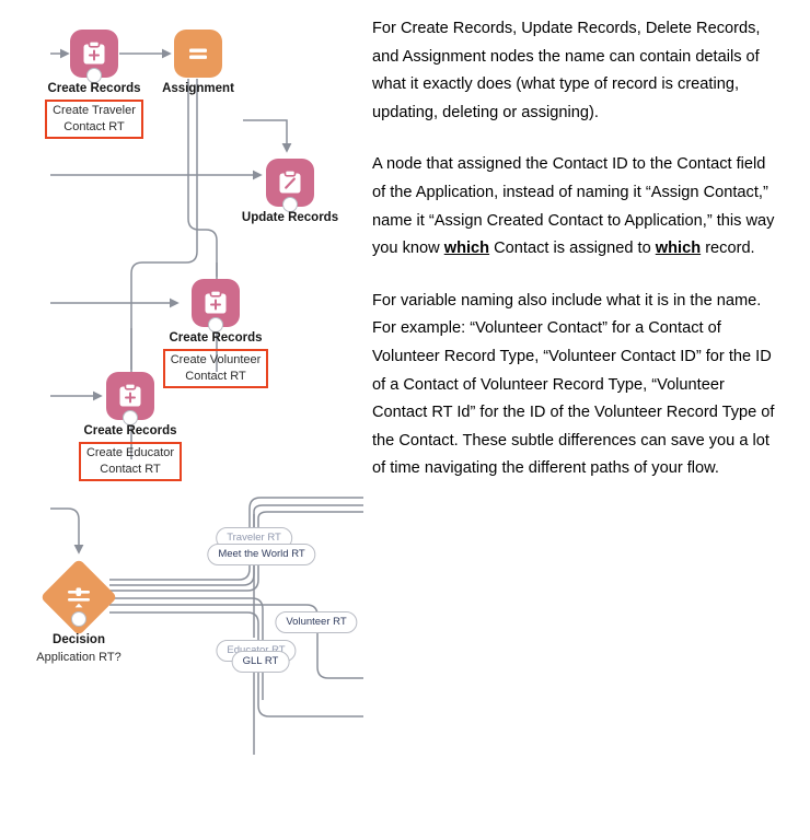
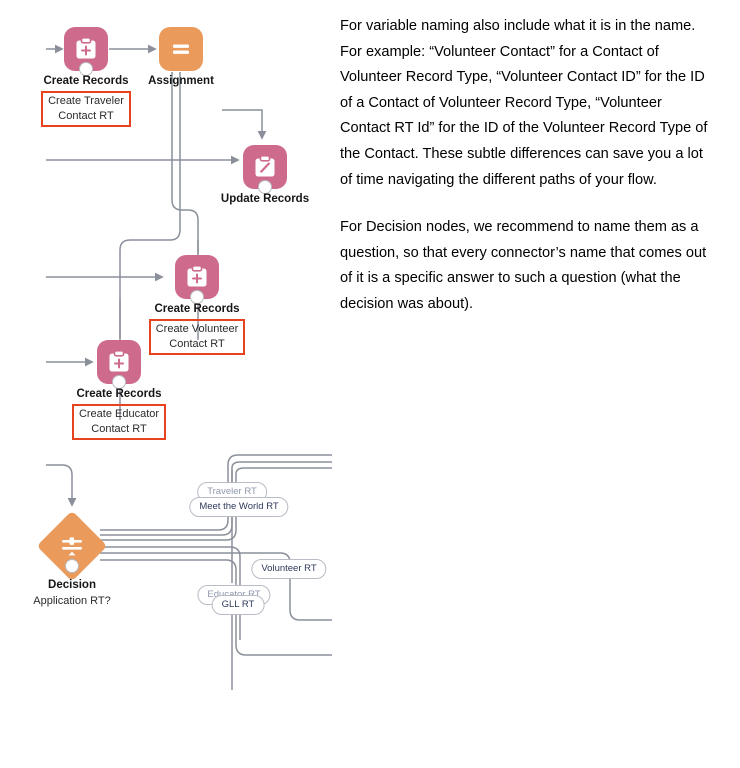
  Create Records
  Create Traveler
  Contact RT
  Assignment
  Update Records
  Create Records
  Create Volunteer
  Contact RT
  Create Records
  Create Educator
  Contact RT
  Decision
  Application RT?
  Traveler RT
  Meet the World RT
  Volunteer RT
  GLL RT
- For Create Records, Update Records, Delete Records, and Assignment nodes the name can contain details of what it exactly does (what type of record is creating, updating, deleting or assigning).
- A node that assigned the Contact ID to the Contact field of the Application, instead of naming it “Assign Contact,” name it “Assign Created Contact to Application,” this way you know which Contact is assigned to which record.
  For variable naming also include what it is in the name. For example: “Volunteer Contact” for a Contact of Volunteer Record Type, “Volunteer Contact ID” for the ID of a Contact of Volunteer Record Type, “Volunteer Contact RT Id” for the ID of the Volunteer Record Type of the Contact. These subtle differences can save you a lot of time navigating the different paths of your flow.
+ For Decision nodes, we recommend to name them as a question, so that every connector’s name that comes out of it is a specific answer to such a question (what the decision was about).
